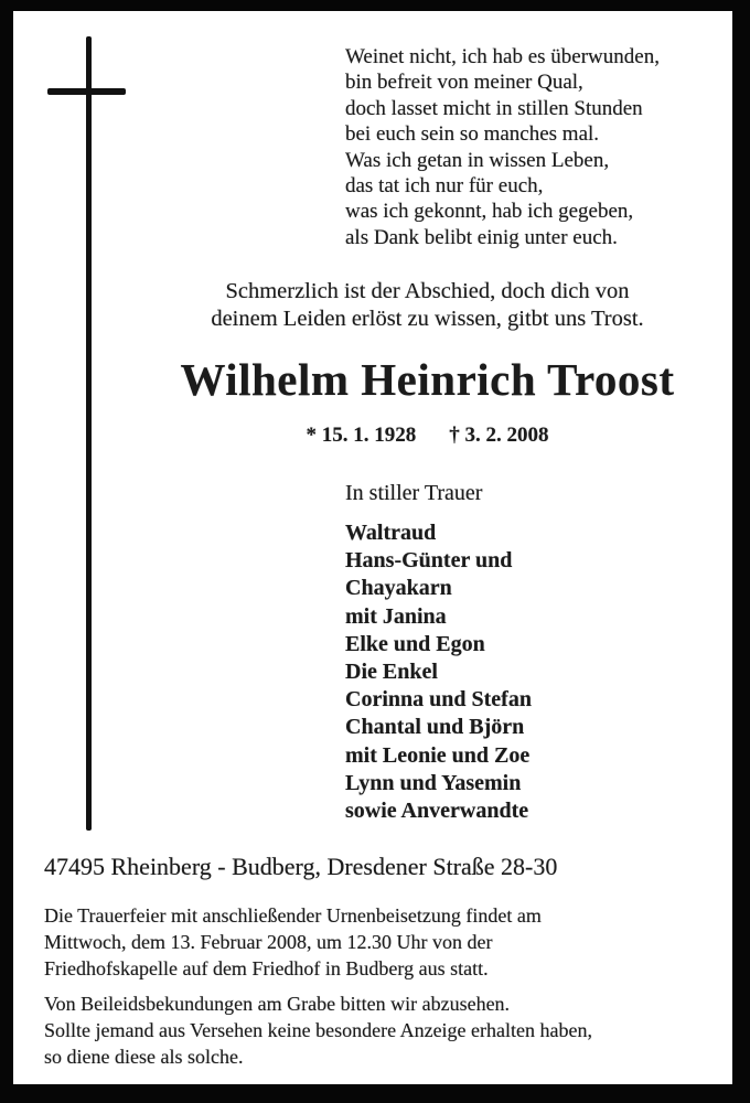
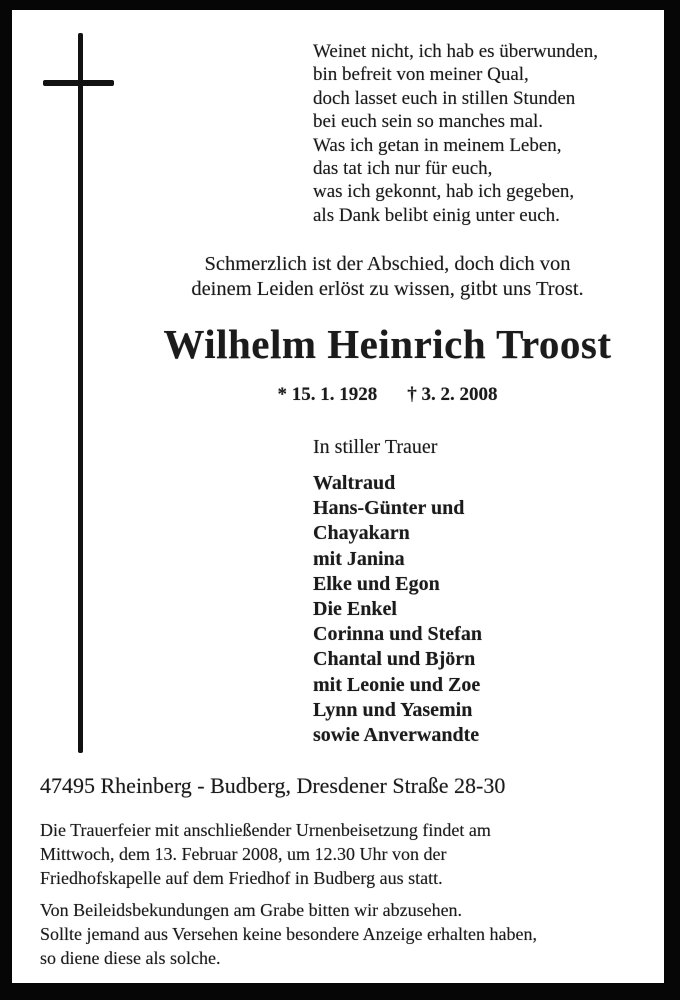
  Weinet nicht, ich hab es überwunden,
  bin befreit von meiner Qual,
- doch lasset micht in stillen Stunden
+ doch lasset euch in stillen Stunden
  bei euch sein so manches mal.
- Was ich getan in wissen Leben,
+ Was ich getan in meinem Leben,
  das tat ich nur für euch,
  was ich gekonnt, hab ich gegeben,
  als Dank belibt einig unter euch.
  Schmerzlich ist der Abschied, doch dich von
  deinem Leiden erlöst zu wissen, gitbt uns Trost.
  Wilhelm Heinrich Troost
  * 15. 1. 1928 † 3. 2. 2008
  In stiller Trauer
  Waltraud
  Hans-Günter und
  Chayakarn
  mit Janina
  Elke und Egon
  Die Enkel
  Corinna und Stefan
  Chantal und Björn
  mit Leonie und Zoe
  Lynn und Yasemin
  sowie Anverwandte
  47495 Rheinberg - Budberg, Dresdener Straße 28-30
  Die Trauerfeier mit anschließender Urnenbeisetzung findet am
  Mittwoch, dem 13. Februar 2008, um 12.30 Uhr von der
  Friedhofskapelle auf dem Friedhof in Budberg aus statt.
  Von Beileidsbekundungen am Grabe bitten wir abzusehen.
  Sollte jemand aus Versehen keine besondere Anzeige erhalten haben,
  so diene diese als solche.
